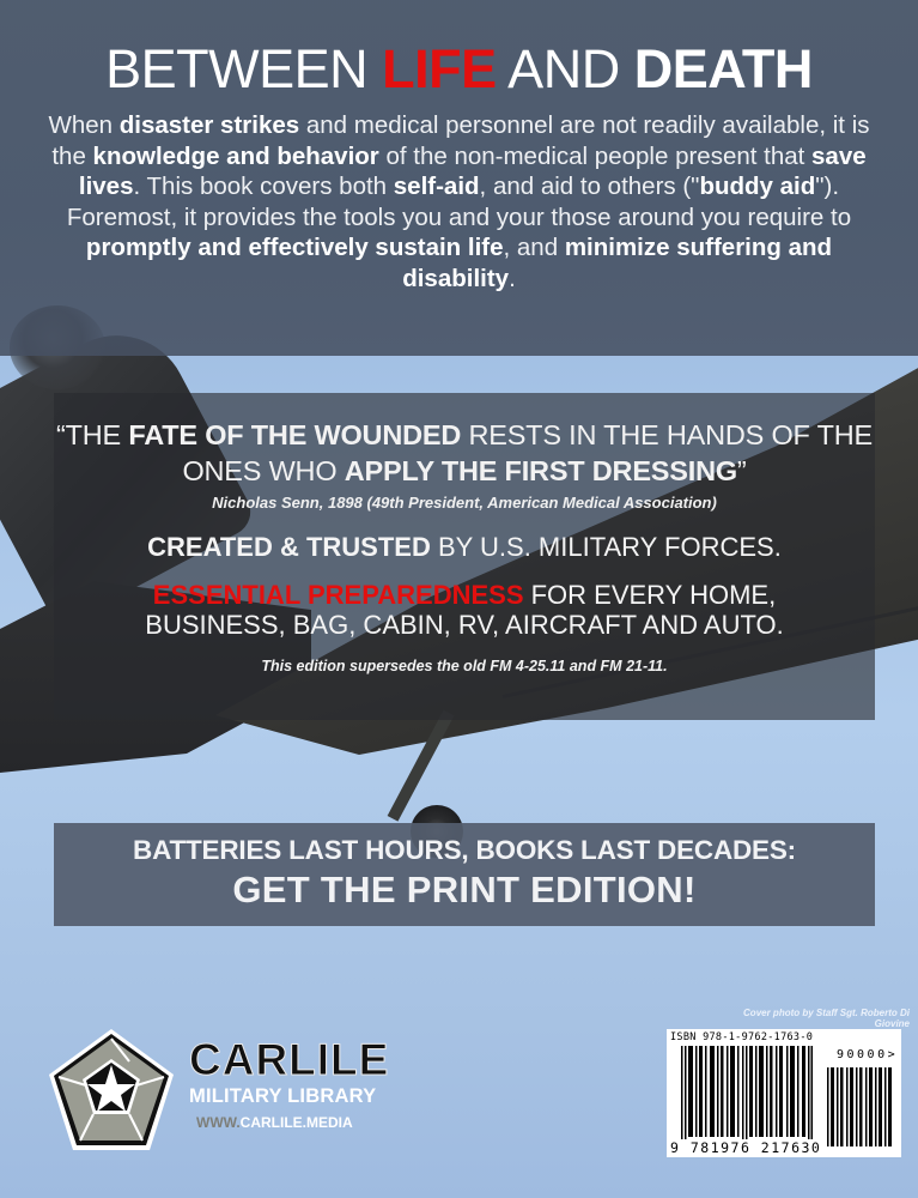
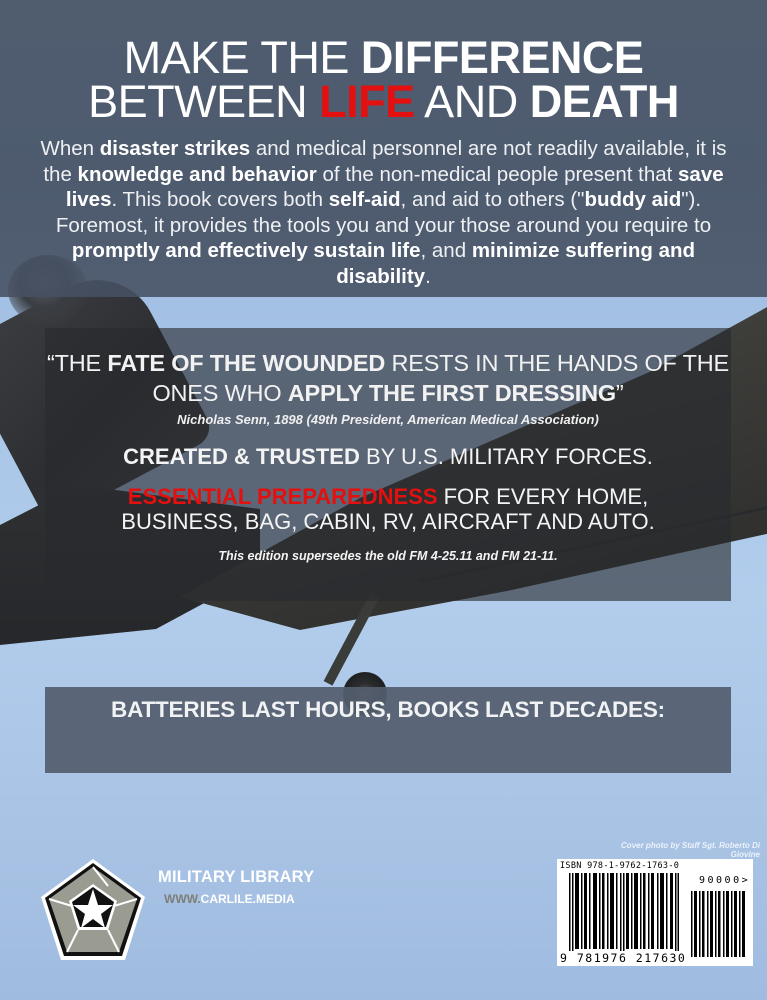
+ MAKE THE DIFFERENCE
  BETWEEN LIFE AND DEATH
  When disaster strikes and medical personnel are not readily available, it is the knowledge and behavior of the non-medical people present that save lives. This book covers both self-aid, and aid to others ("buddy aid"). Foremost, it provides the tools you and your those around you require to promptly and effectively sustain life, and minimize suffering and disability.
  “THE FATE OF THE WOUNDED RESTS IN THE HANDS OF THE ONES WHO APPLY THE FIRST DRESSING”
  Nicholas Senn, 1898 (49th President, American Medical Association)
  CREATED & TRUSTED BY U.S. MILITARY FORCES.
  ESSENTIAL PREPAREDNESS FOR EVERY HOME, BUSINESS, BAG, CABIN, RV, AIRCRAFT AND AUTO.
  This edition supersedes the old FM 4-25.11 and FM 21-11.
  BATTERIES LAST HOURS, BOOKS LAST DECADES:
- GET THE PRINT EDITION!
- CARLILE
  MILITARY LIBRARY
  WWW.CARLILE.MEDIA
  Cover photo by Staff Sgt. Roberto Di Giovine
  ISBN 978-1-9762-1763-0
  90000>
  9 781976 217630
